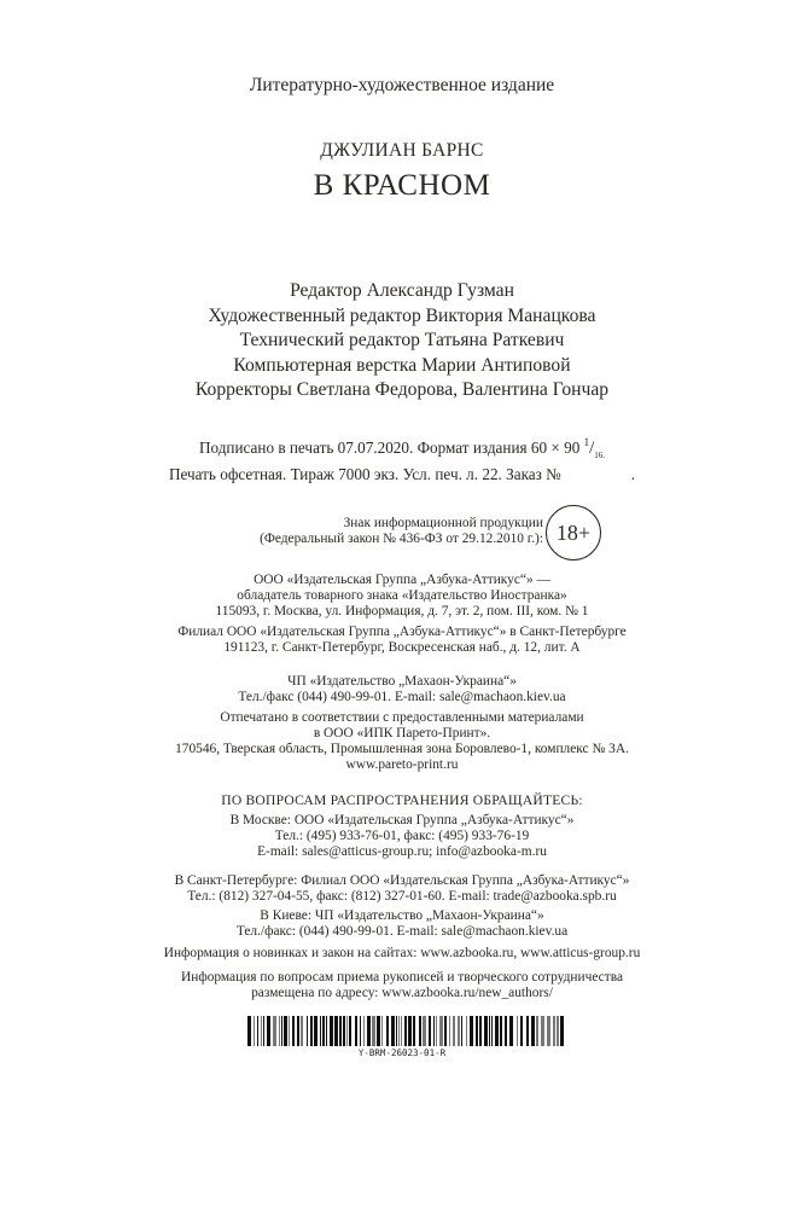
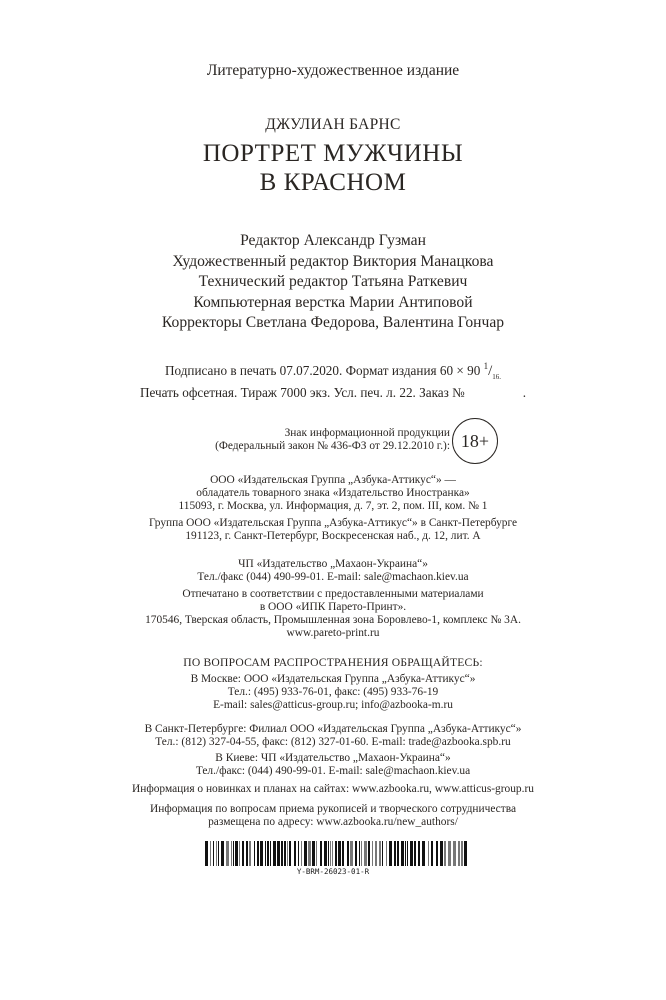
  Литературно-художественное издание
  ДЖУЛИАН БАРНС
+ ПОРТРЕТ МУЖЧИНЫ
  В КРАСНОМ
  Редактор Александр Гузман
  Художественный редактор Виктория Манацкова
  Технический редактор Татьяна Раткевич
  Компьютерная верстка Марии Антиповой
  Корректоры Светлана Федорова, Валентина Гончар
  Подписано в печать 07.07.2020. Формат издания 60 × 90 1/16.
  Печать офсетная. Тираж 7000 экз. Усл. печ. л. 22. Заказ № .
  Знак информационной продукции
  (Федеральный закон № 436-ФЗ от 29.12.2010 г.):
  18+
  ООО «Издательская Группа „Азбука-Аттикус“» —
  обладатель товарного знака «Издательство Иностранка»
  115093, г. Москва, ул. Информация, д. 7, эт. 2, пом. III, ком. № 1
- Филиал ООО «Издательская Группа „Азбука-Аттикус“» в Санкт-Петербурге
+ Группа ООО «Издательская Группа „Азбука-Аттикус“» в Санкт-Петербурге
  191123, г. Санкт-Петербург, Воскресенская наб., д. 12, лит. А
  ЧП «Издательство „Махаон-Украина“»
  Тел./факс (044) 490-99-01. E-mail: sale@machaon.kiev.ua
  Отпечатано в соответствии с предоставленными материалами
  в ООО «ИПК Парето-Принт».
  170546, Тверская область, Промышленная зона Боровлево-1, комплекс № 3А.
  www.pareto-print.ru
  ПО ВОПРОСАМ РАСПРОСТРАНЕНИЯ ОБРАЩАЙТЕСЬ:
  В Москве: ООО «Издательская Группа „Азбука-Аттикус“»
  Тел.: (495) 933-76-01, факс: (495) 933-76-19
  E-mail: sales@atticus-group.ru; info@azbooka-m.ru
  В Санкт-Петербурге: Филиал ООО «Издательская Группа „Азбука-Аттикус“»
  Тел.: (812) 327-04-55, факс: (812) 327-01-60. E-mail: trade@azbooka.spb.ru
  В Киеве: ЧП «Издательство „Махаон-Украина“»
  Тел./факс: (044) 490-99-01. E-mail: sale@machaon.kiev.ua
- Информация о новинках и закон на сайтах: www.azbooka.ru, www.atticus-group.ru
+ Информация о новинках и планах на сайтах: www.azbooka.ru, www.atticus-group.ru
  Информация по вопросам приема рукописей и творческого сотрудничества
  размещена по адресу: www.azbooka.ru/new_authors/
  Y-BRM-26023-01-R
